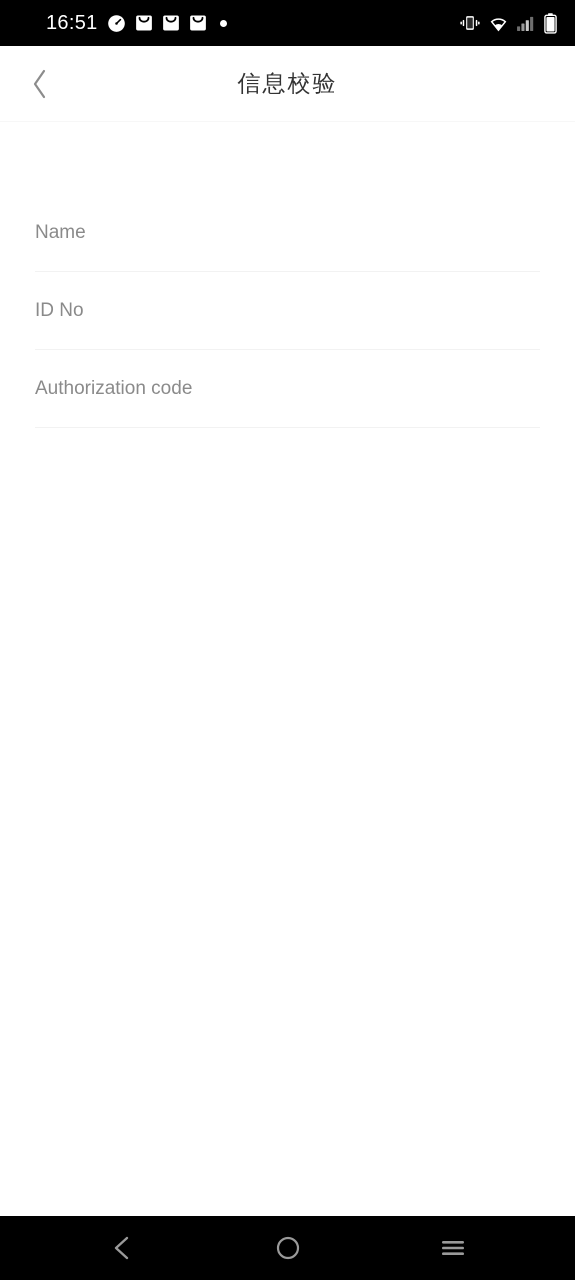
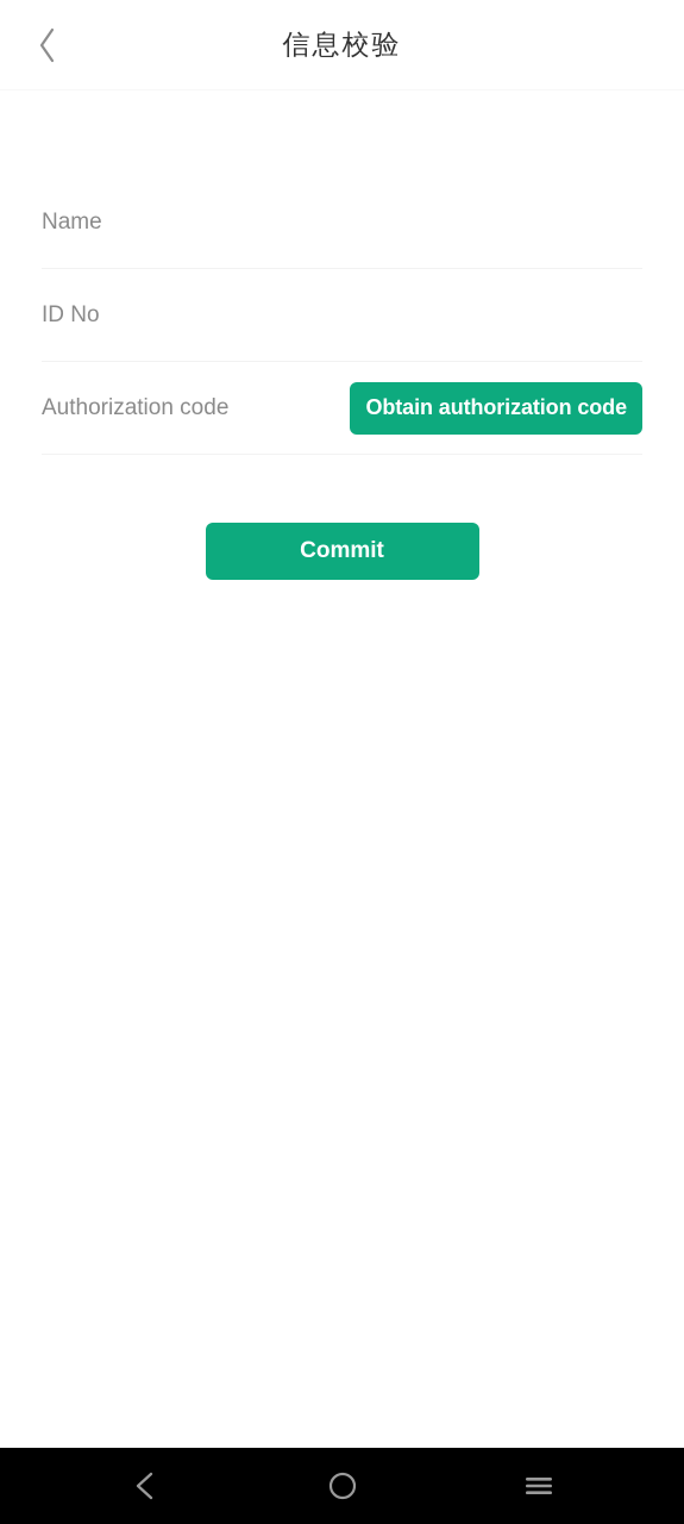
- 16:51
  信息校验
  Name
  ID No
  Authorization code
+ Obtain authorization code
+ Commit
